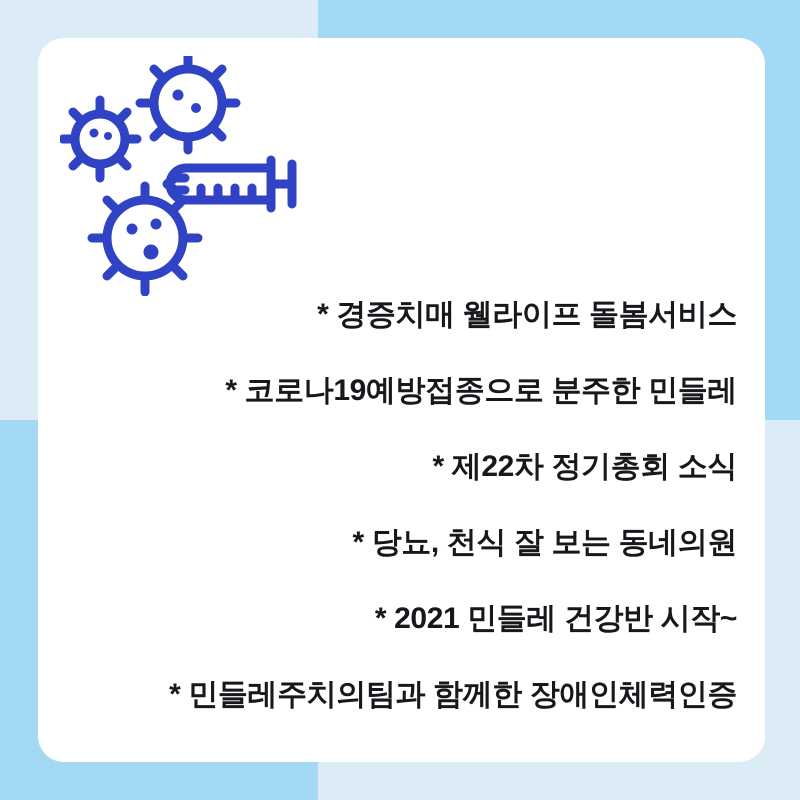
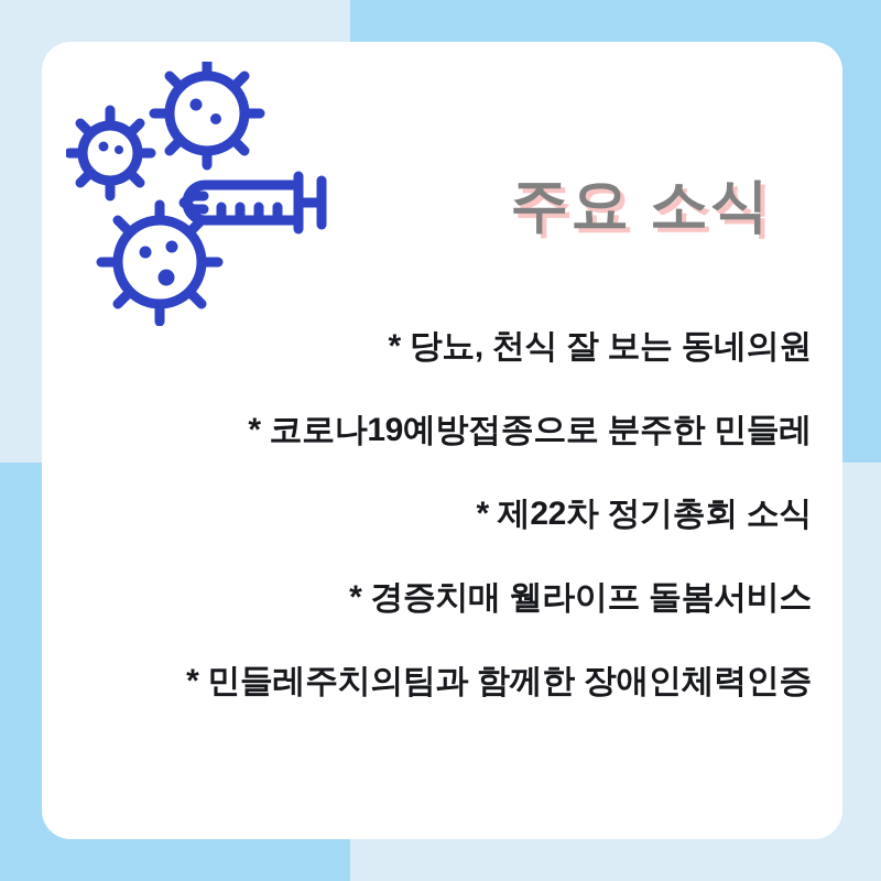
+ 주요 소식
- * 경증치매 웰라이프 돌봄서비스
+ * 당뇨, 천식 잘 보는 동네의원
  * 코로나19예방접종으로 분주한 민들레
  * 제22차 정기총회 소식
- * 당뇨, 천식 잘 보는 동네의원
+ * 경증치매 웰라이프 돌봄서비스
- * 2021 민들레 건강반 시작~
  * 민들레주치의팀과 함께한 장애인체력인증
